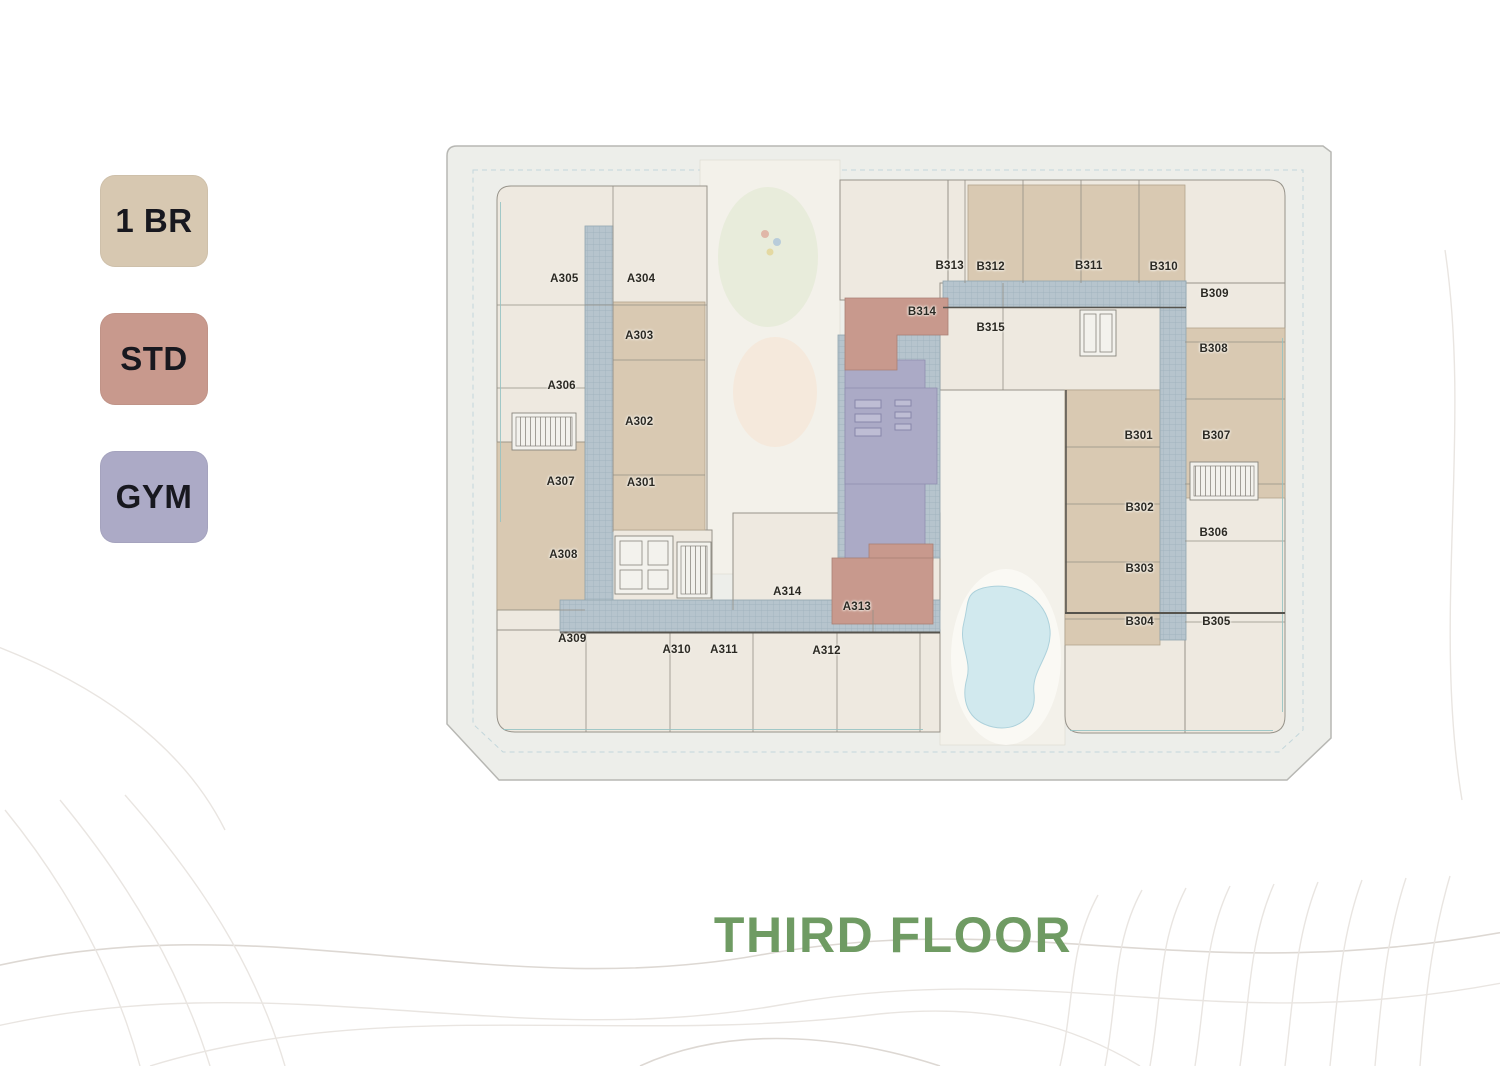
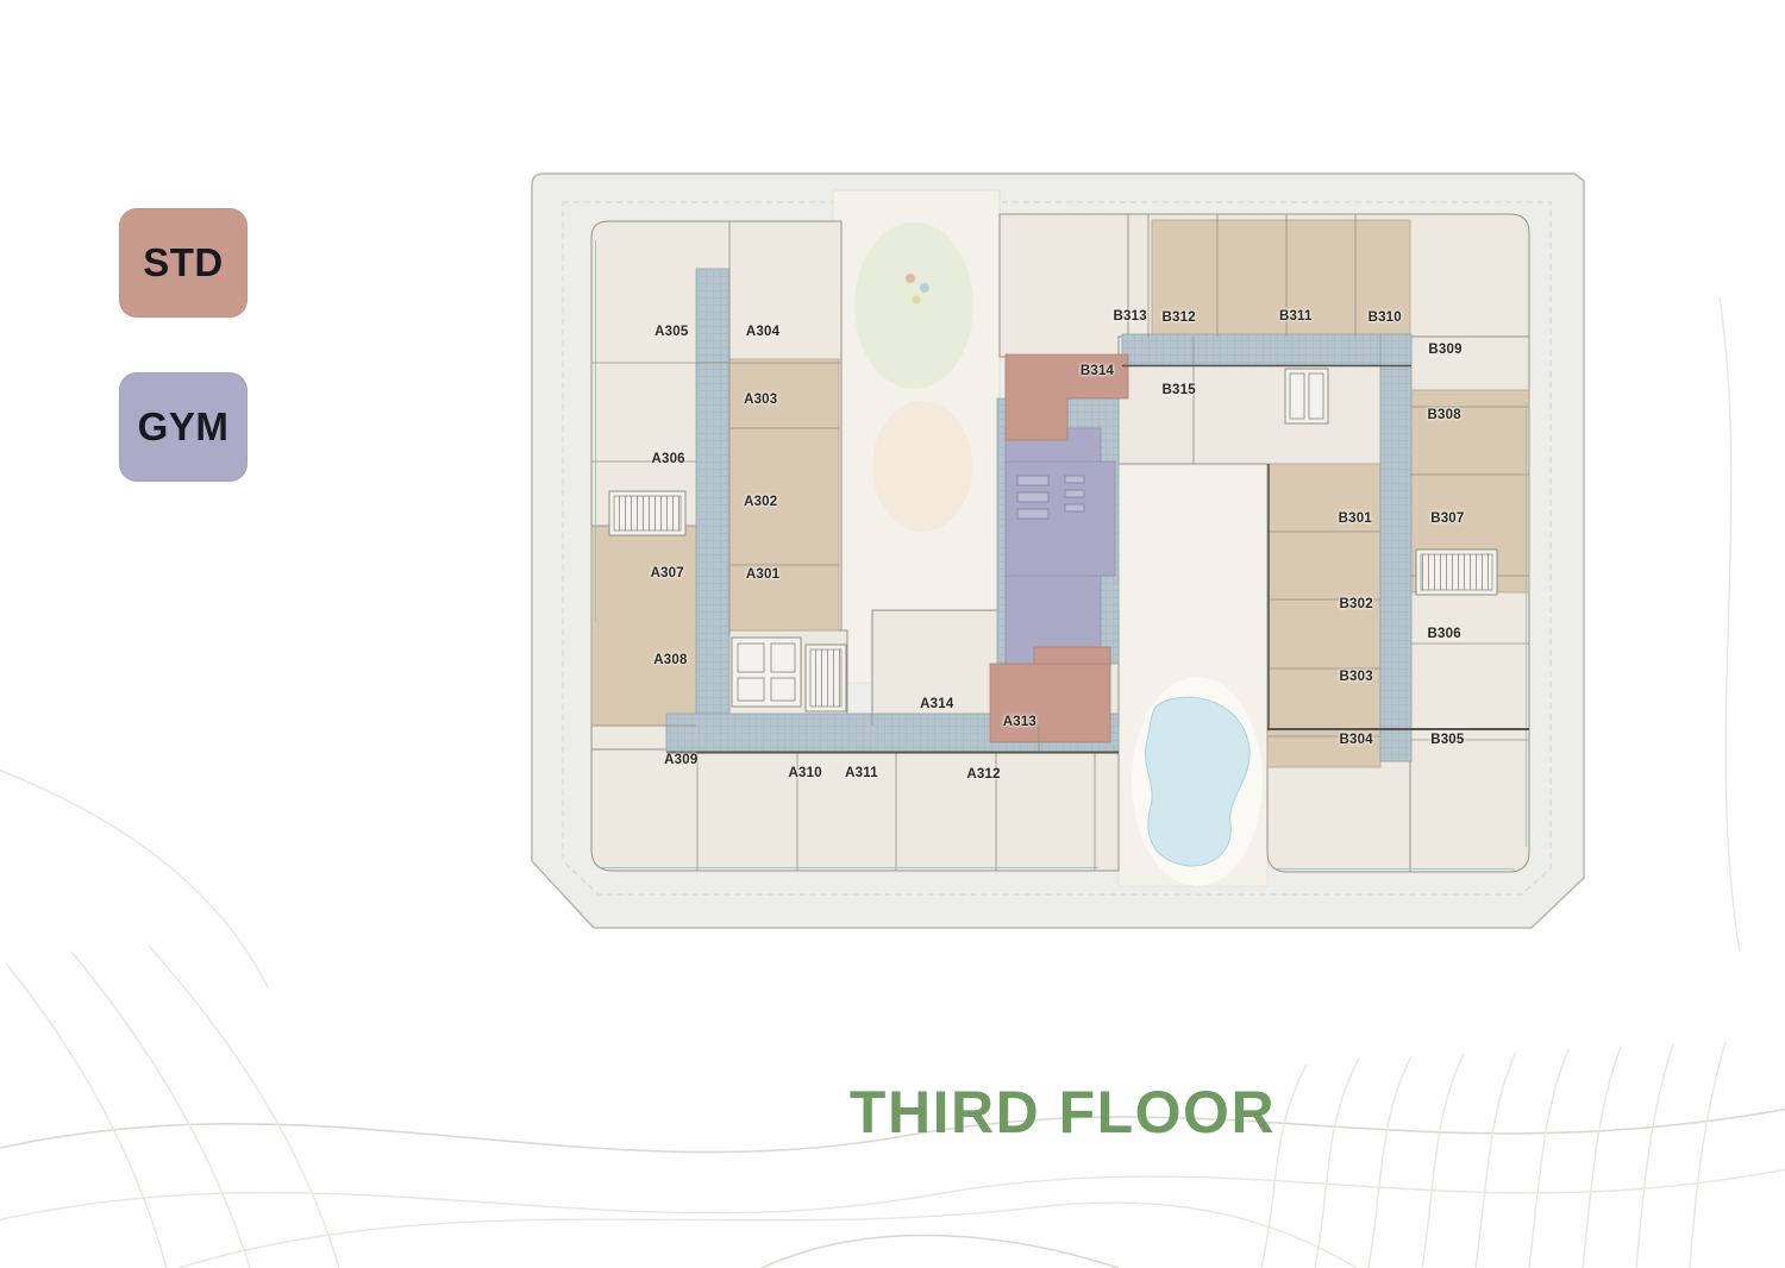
- 1 BR
  STD
  GYM
  A305
  A304
  A303
  A306
  A302
  A307
  A301
  A308
  A309
  A310
  A311
  A312
  A313
  A314
  B313
  B312
  B311
  B310
  B309
  B314
  B315
  B308
  B301
  B307
  B302
  B306
  B303
  B304
  B305
  THIRD FLOOR
